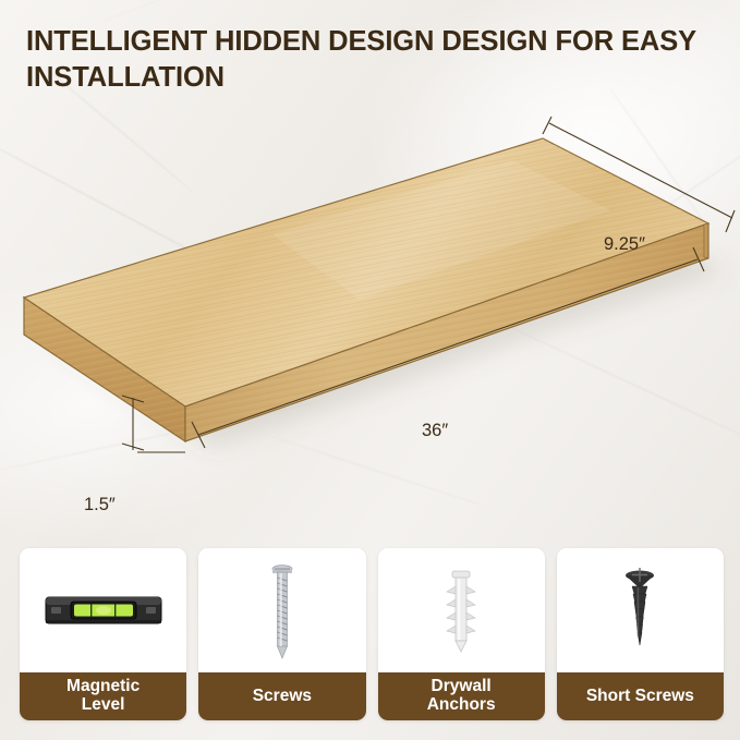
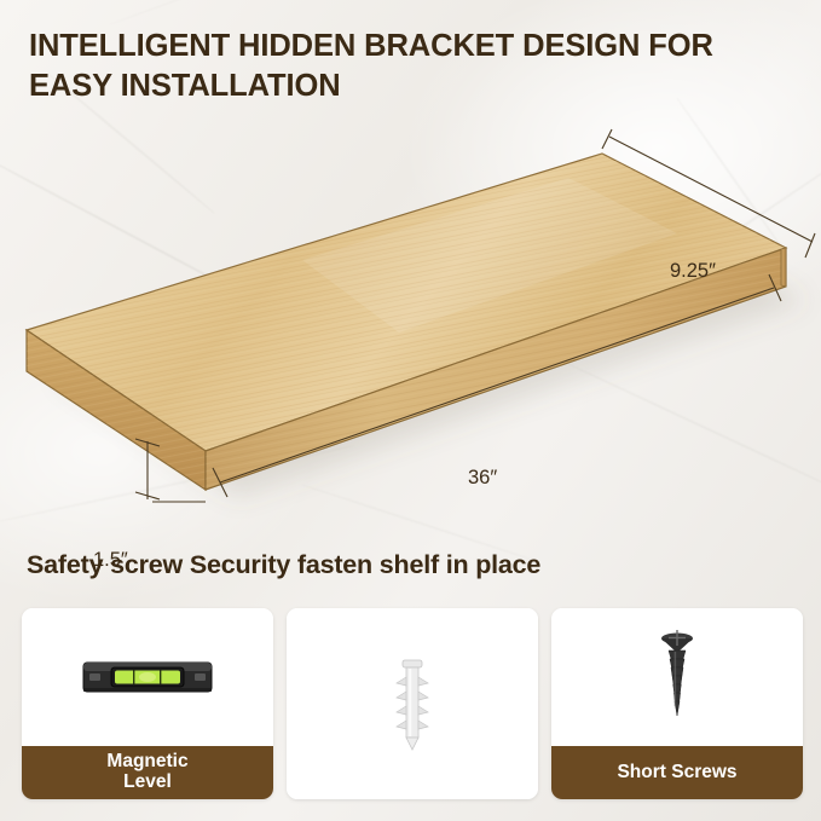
- INTELLIGENT HIDDEN DESIGN DESIGN FOR EASY INSTALLATION
+ INTELLIGENT HIDDEN BRACKET DESIGN FOR EASY INSTALLATION
  9.25″
  36″
  1.5″
+ Safety screw Security fasten shelf in place
  Magnetic
  Level
- Screws
- Drywall
- Anchors
  Short Screws
